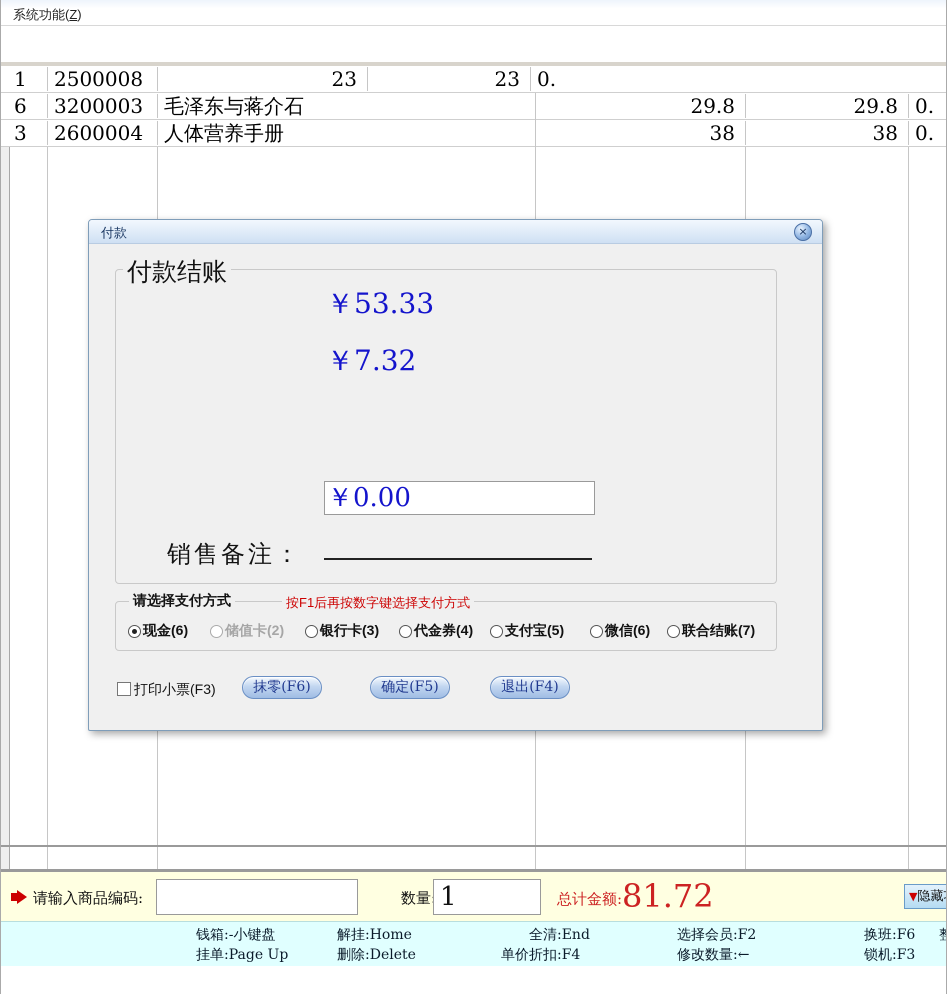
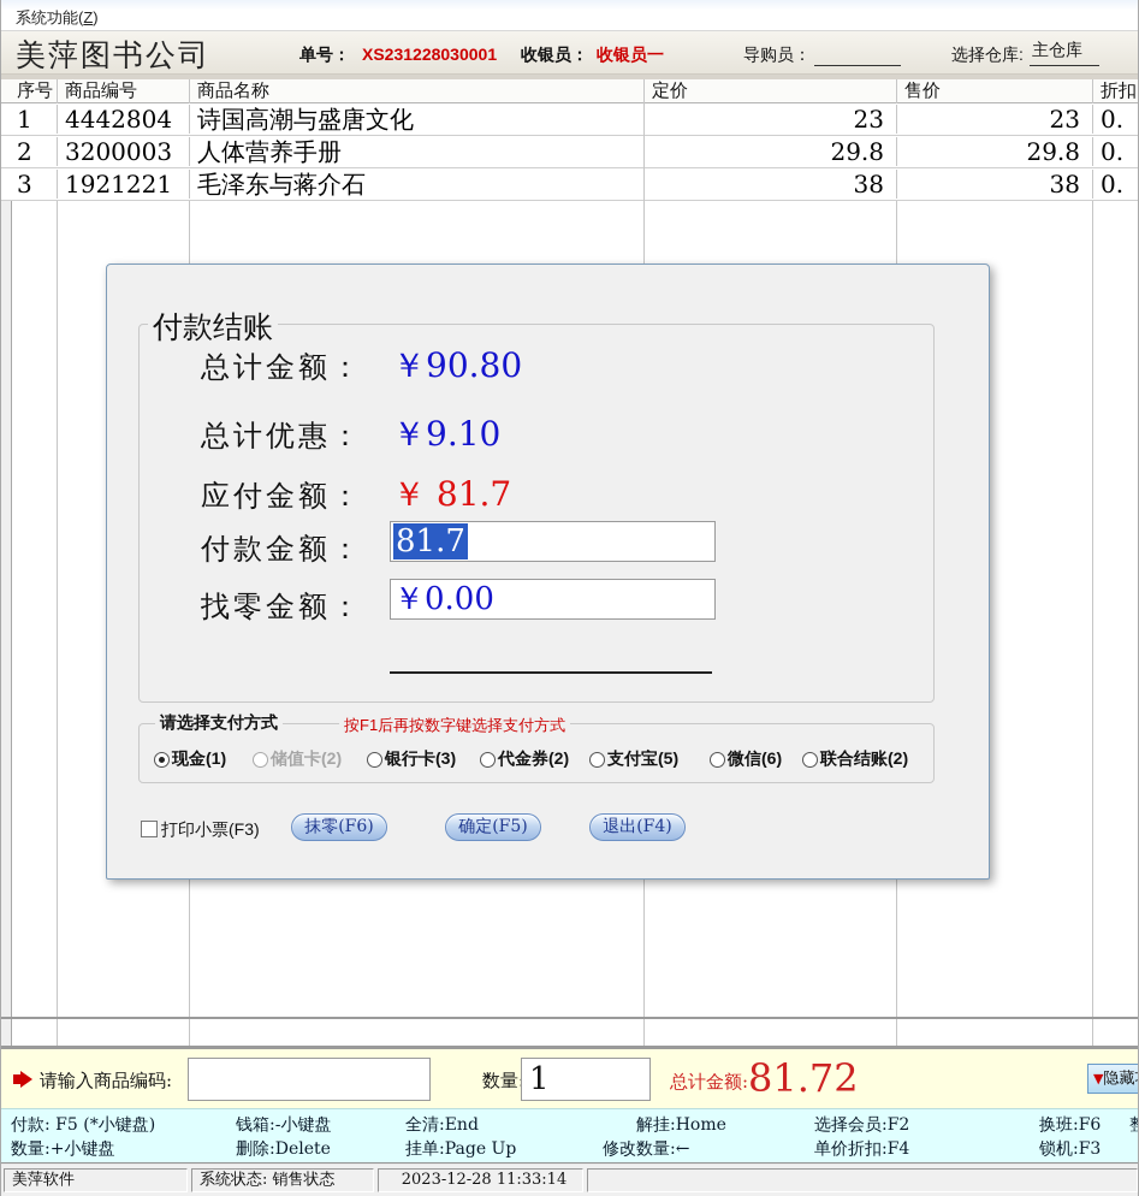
  系统功能(Z)
+ 美萍图书公司
+ 单号：
+ XS231228030001
+ 收银员：
+ 收银员一
+ 导购员：
+ 选择仓库:
+ 主仓库
+ 序号
+ 商品编号
+ 商品名称
+ 定价
+ 售价
+ 折扣
  1
- 2500008
+ 4442804
+ 诗国高潮与盛唐文化
  23
  23
  0.
- 6
+ 2
  3200003
- 毛泽东与蒋介石
+ 人体营养手册
  29.8
  29.8
  0.
  3
- 2600004
+ 1921221
- 人体营养手册
+ 毛泽东与蒋介石
  38
  38
  0.
- 付款
- ×
  付款结账
+ 总计金额：
- ￥53.33
+ ￥90.80
+ 总计优惠：
- ￥7.32
+ ￥9.10
+ 应付金额：
+ ￥ 81.7
+ 付款金额：
+ 81.7
+ 找零金额：
  ￥0.00
- 销售备注：
  请选择支付方式
  按F1后再按数字键选择支付方式
- 现金(6)
+ 现金(1)
  储值卡(2)
  银行卡(3)
- 代金券(4)
+ 代金券(2)
  支付宝(5)
  微信(6)
- 联合结账(7)
+ 联合结账(2)
  打印小票(F3)
  抹零(F6)
  确定(F5)
  退出(F4)
  请输入商品编码:
  1
  总计金额:
  81.72
  ▼隐藏
+ 付款: F5 (*小键盘)
+ 数量:+小键盘
  钱箱:-小键盘
- 挂单:Page Up
+ 删除:Delete
- 解挂:Home
+ 全清:End
- 删除:Delete
+ 挂单:Page Up
- 全清:End
+ 解挂:Home
- 单价折扣:F4
+ 修改数量:←
  选择会员:F2
- 修改数量:←
+ 单价折扣:F4
  换班:F6
  锁机:F3
+ 美萍软件
+ 系统状态: 销售状态
+ 2023-12-28 11:33:14
